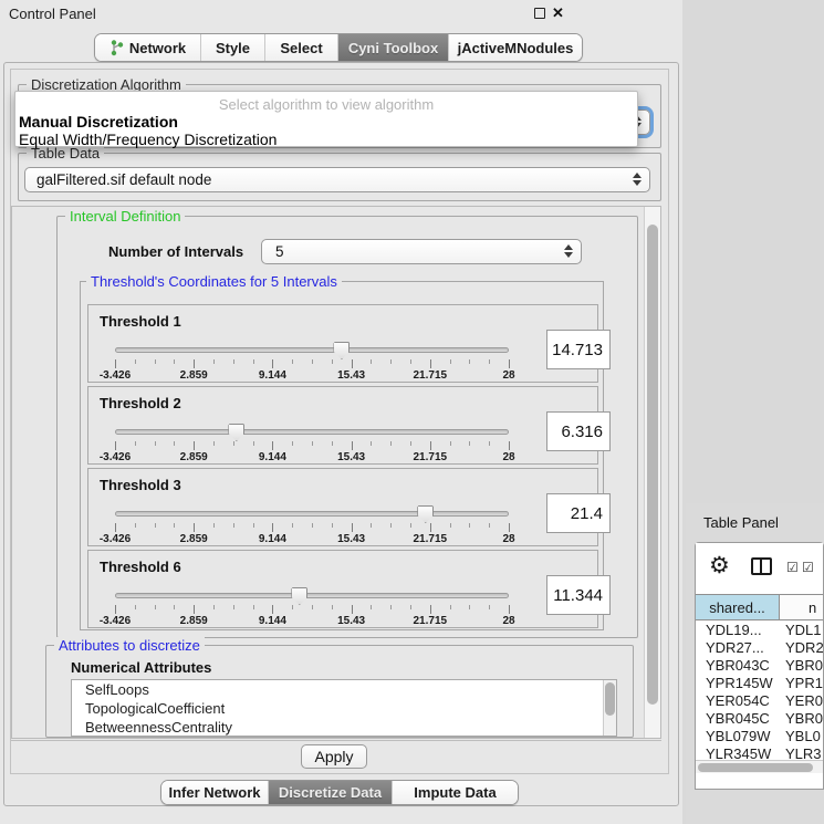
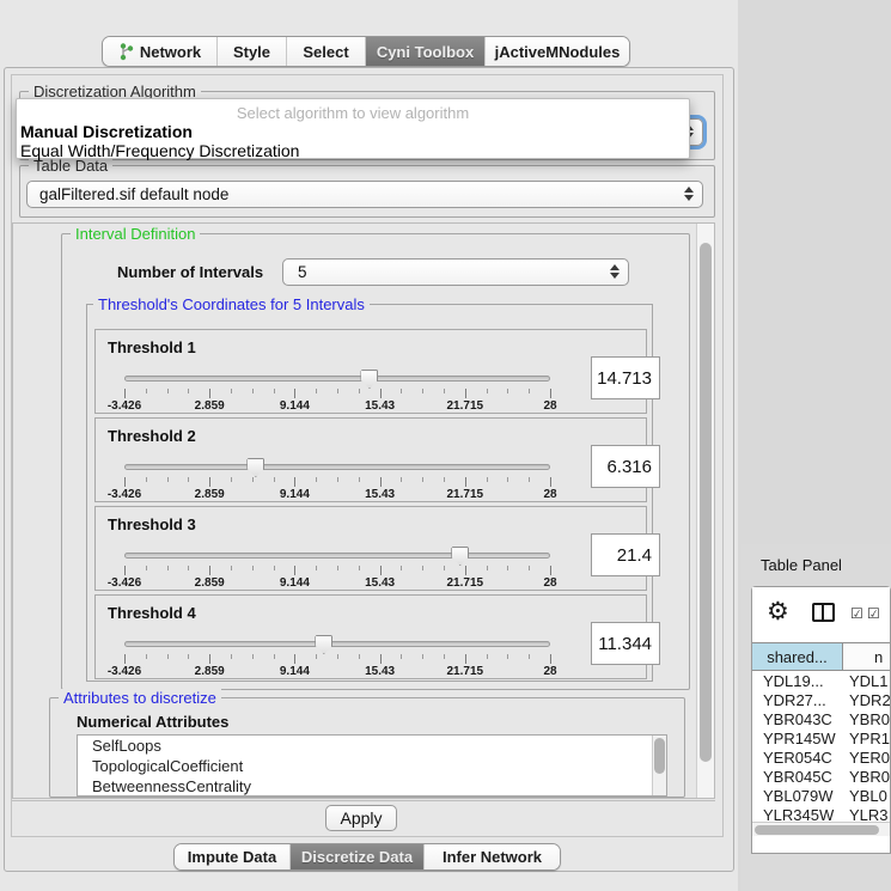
- Control Panel
- ✕
  Network
  Style
  Select
  Cyni Toolbox
  jActiveMNodules
  Discretization Algorithm
  Select algorithm to view algorithm
  Manual Discretization
  Equal Width/Frequency Discretization
  Table Data
  galFiltered.sif default node
  Interval Definition
  Number of Intervals
  5
  Threshold's Coordinates for 5 Intervals
  Threshold 1
  -3.426
  2.859
  9.144
  15.43
  21.715
  28
  14.713
  Threshold 2
  -3.426
  2.859
  9.144
  15.43
  21.715
  28
  6.316
  Threshold 3
  -3.426
  2.859
  9.144
  15.43
  21.715
  28
  21.4
- Threshold 6
+ Threshold 4
  -3.426
  2.859
  9.144
  15.43
  21.715
  28
  11.344
  Attributes to discretize
  Numerical Attributes
  SelfLoops
  TopologicalCoefficient
  BetweennessCentrality
  Apply
- Infer Network
+ Impute Data
  Discretize Data
- Impute Data
+ Infer Network
  Table Panel
  ⚙
  ☑
  ☑
  shared...
  n
  YDL19...
  YDL1
  YDR27...
  YDR2
  YBR043C
  YBR0
  YPR145W
  YPR1
  YER054C
  YER0
  YBR045C
  YBR0
  YBL079W
  YBL0
  YLR345W
  YLR3
